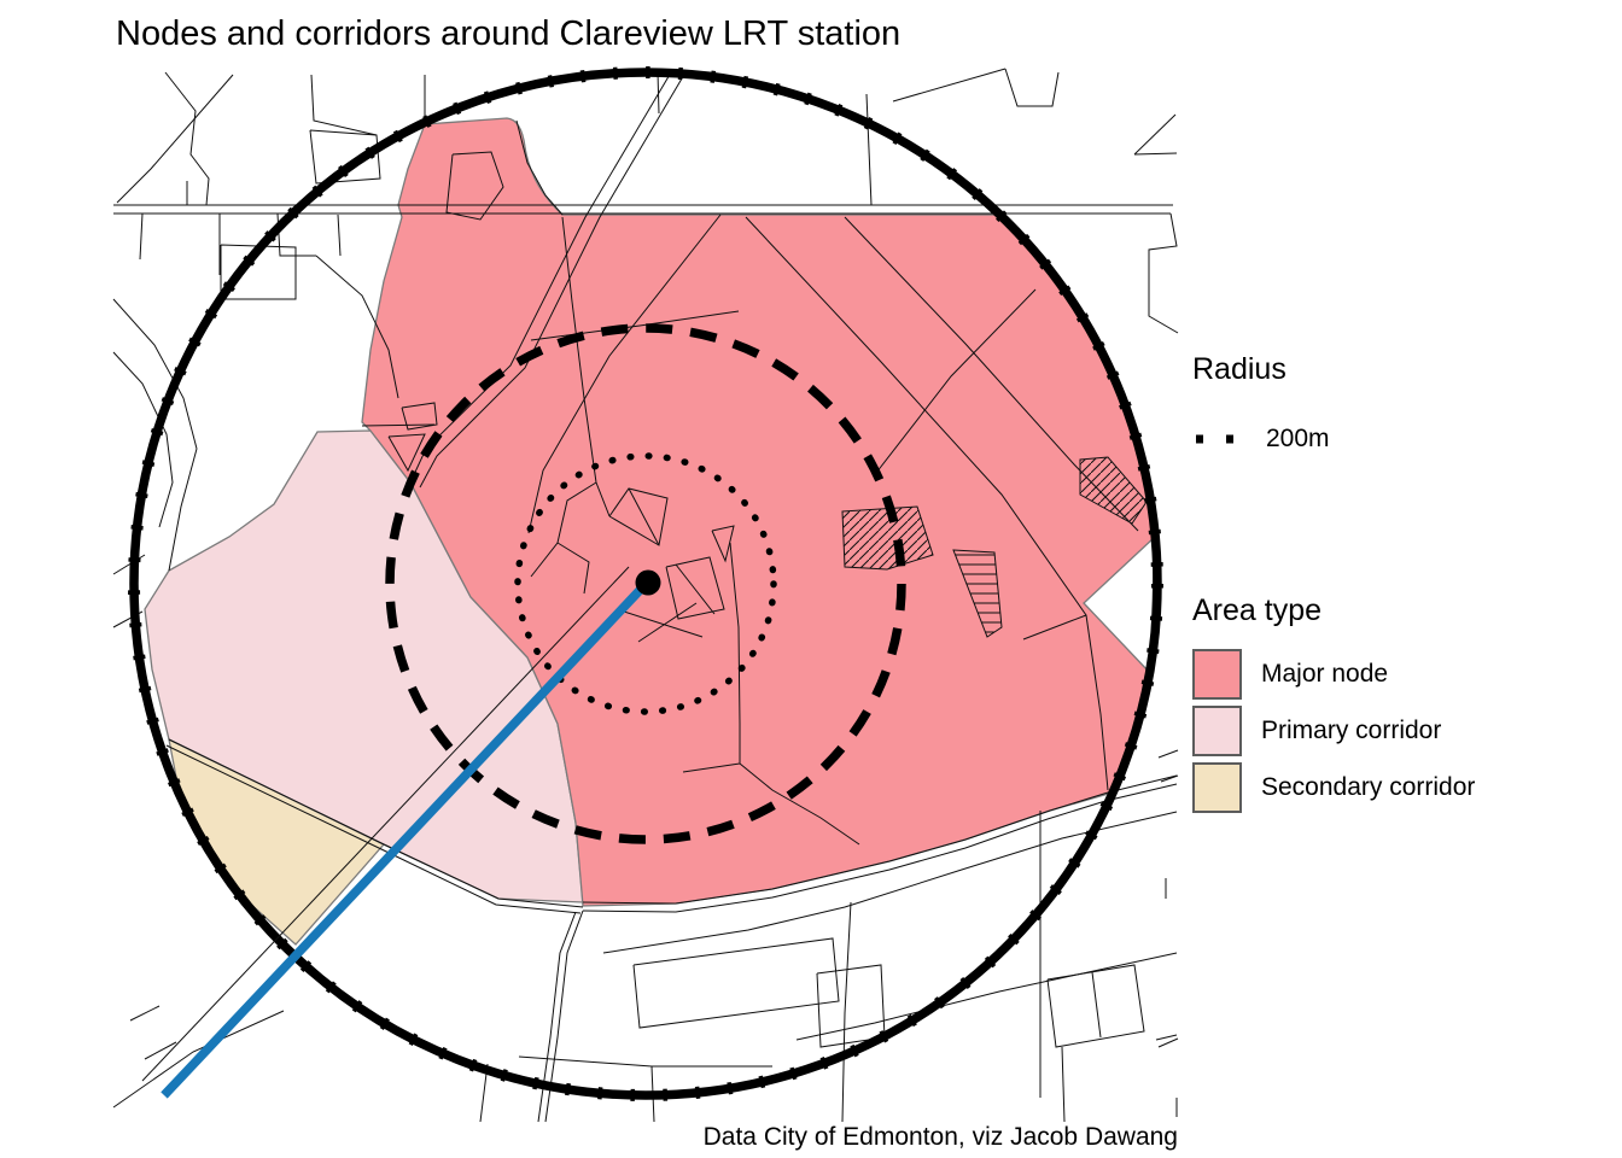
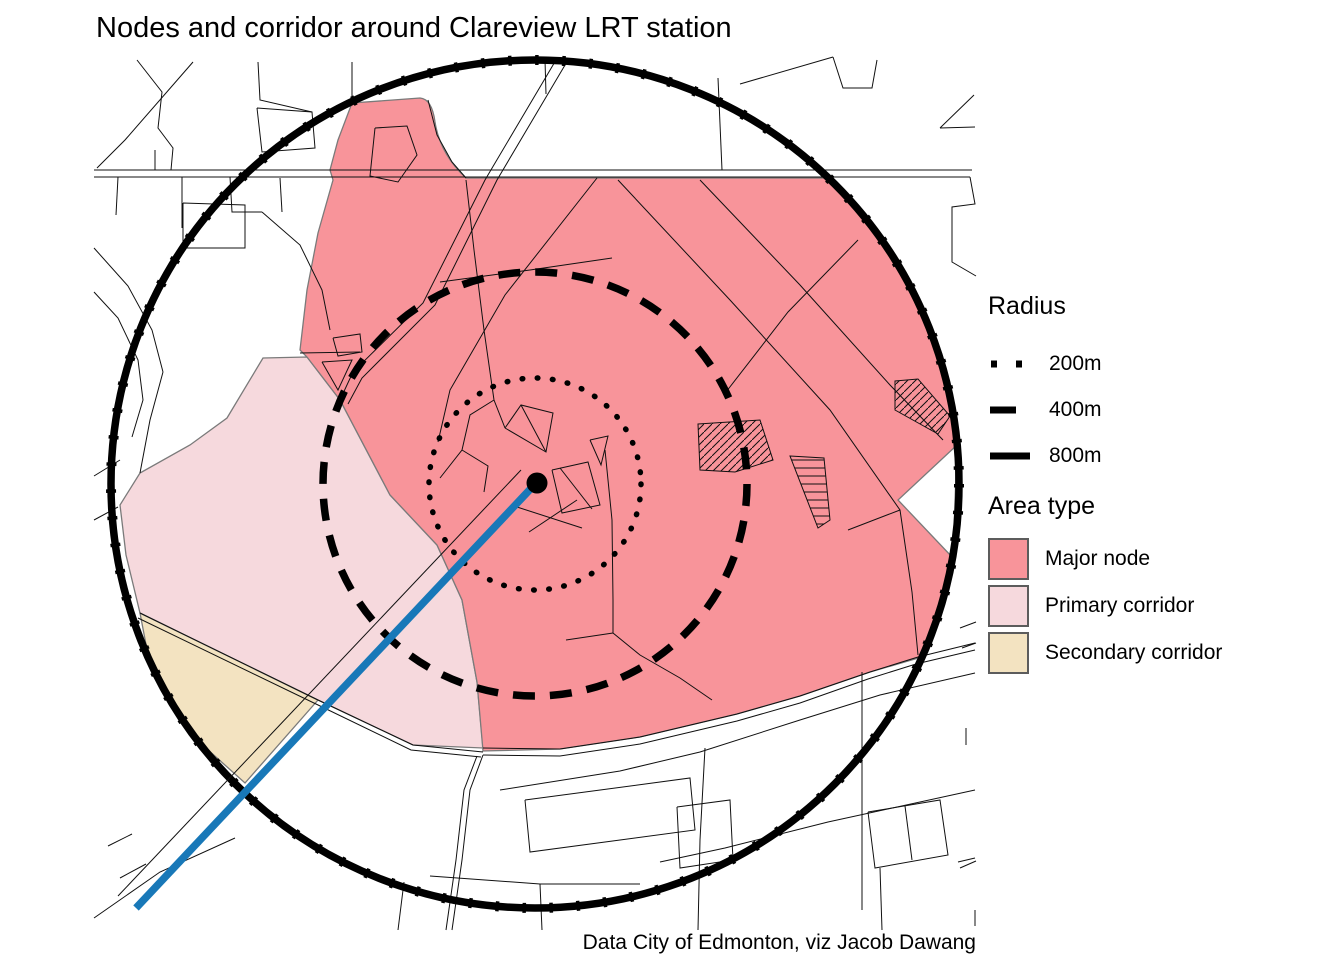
- Nodes and corridors around Clareview LRT station
+ Nodes and corridor around Clareview LRT station
  Radius
  200m
+ 400m
+ 800m
  Area type
  Major node
  Primary corridor
  Secondary corridor
  Data City of Edmonton, viz Jacob Dawang
